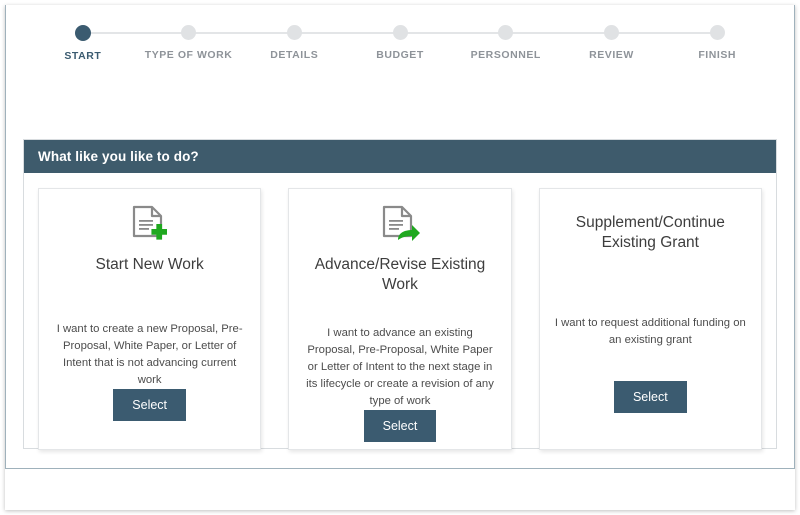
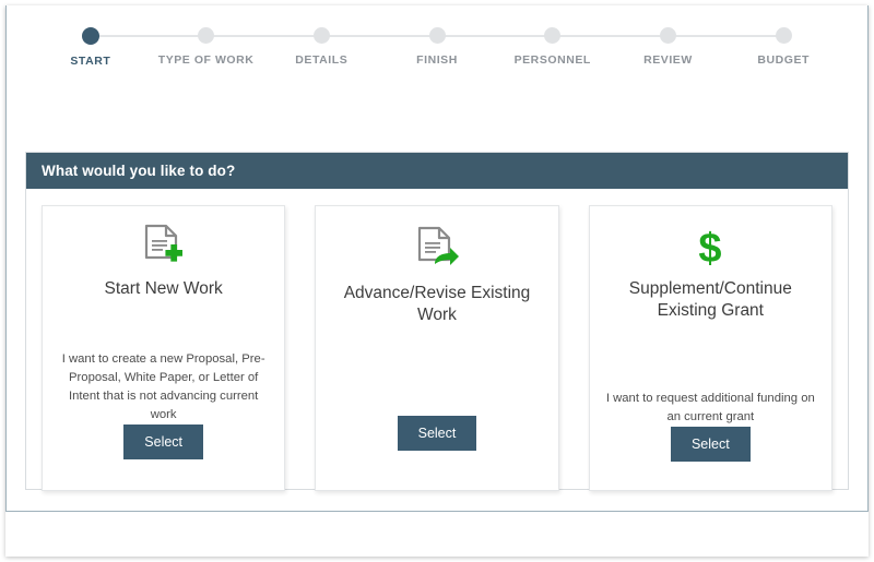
  START
  TYPE OF WORK
  DETAILS
- BUDGET
+ FINISH
  PERSONNEL
  REVIEW
- FINISH
+ BUDGET
- What like you like to do?
+ What would you like to do?
  Start New Work
  I want to create a new Proposal, Pre-Proposal, White Paper, or Letter of Intent that is not advancing current work
  Select
  Advance/Revise Existing Work
- I want to advance an existing Proposal, Pre-Proposal, White Paper or Letter of Intent to the next stage in its lifecycle or create a revision of any type of work
  Select
+ $
  Supplement/Continue Existing Grant
- I want to request additional funding on an existing grant
+ I want to request additional funding on an current grant
  Select
